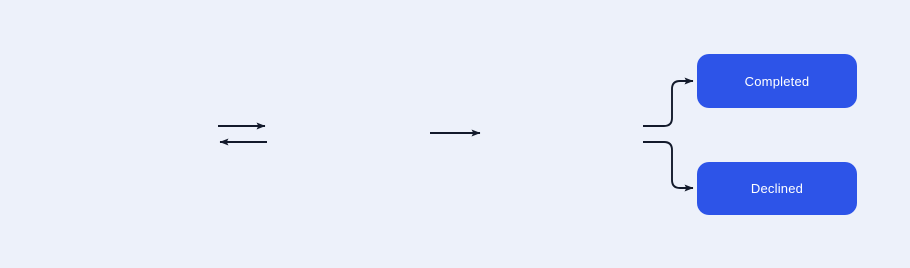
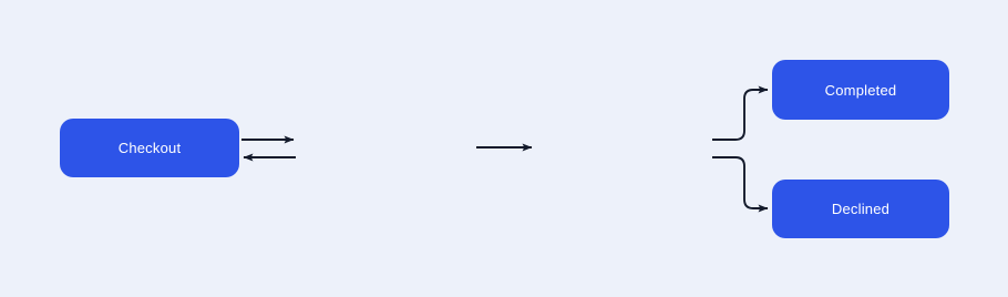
+ Checkout
  Completed
  Declined
